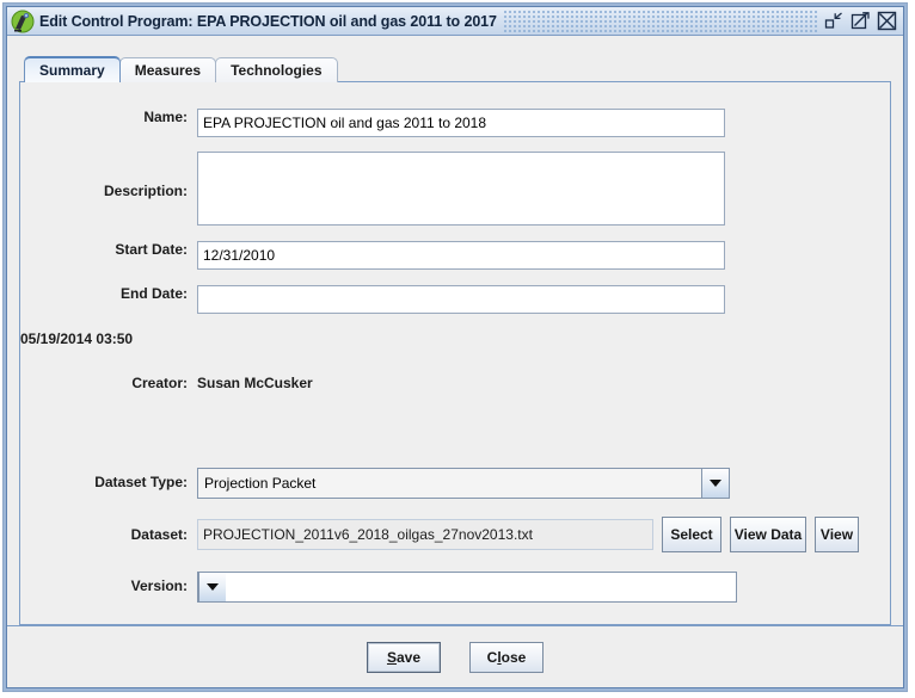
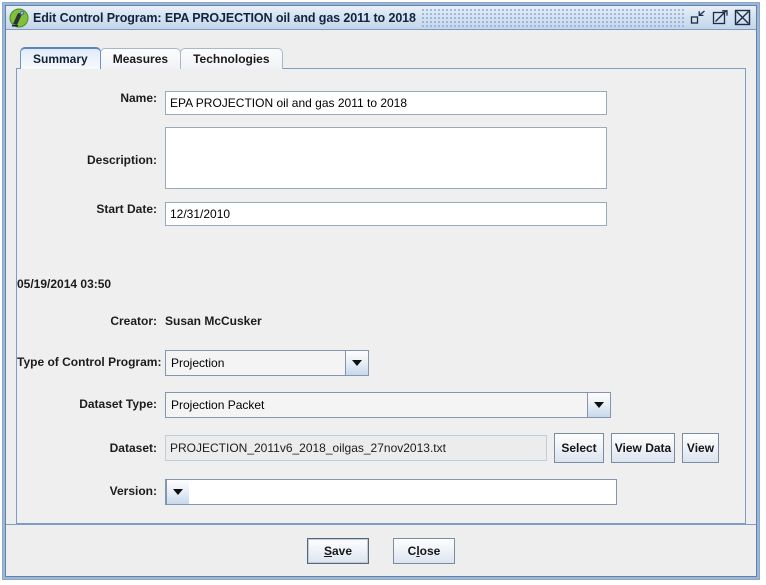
- Edit Control Program: EPA PROJECTION oil and gas 2011 to 2017
+ Edit Control Program: EPA PROJECTION oil and gas 2011 to 2018
  Summary
  Measures
  Technologies
  Name:
  EPA PROJECTION oil and gas 2011 to 2018
  Description:
  Start Date:
  12/31/2010
- End Date:
  05/19/2014 03:50
  Creator:
  Susan McCusker
+ Type of Control Program:
+ Projection
  Dataset Type:
  Projection Packet
  Dataset:
  PROJECTION_2011v6_2018_oilgas_27nov2013.txt
  Select
  View Data
  View
  Version:
  S
  ave
  C
  l
  ose
